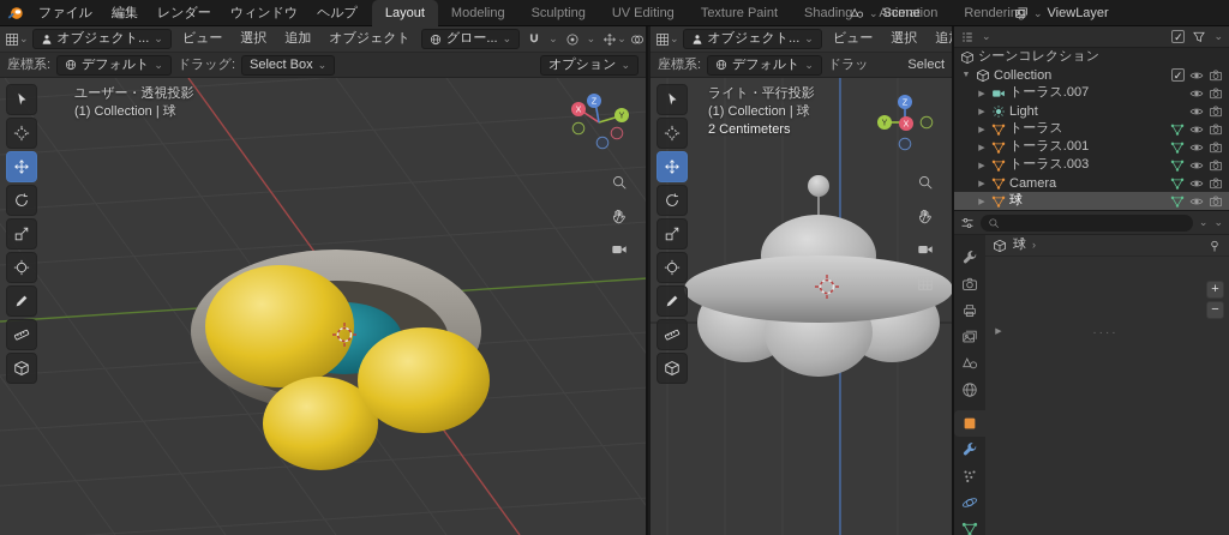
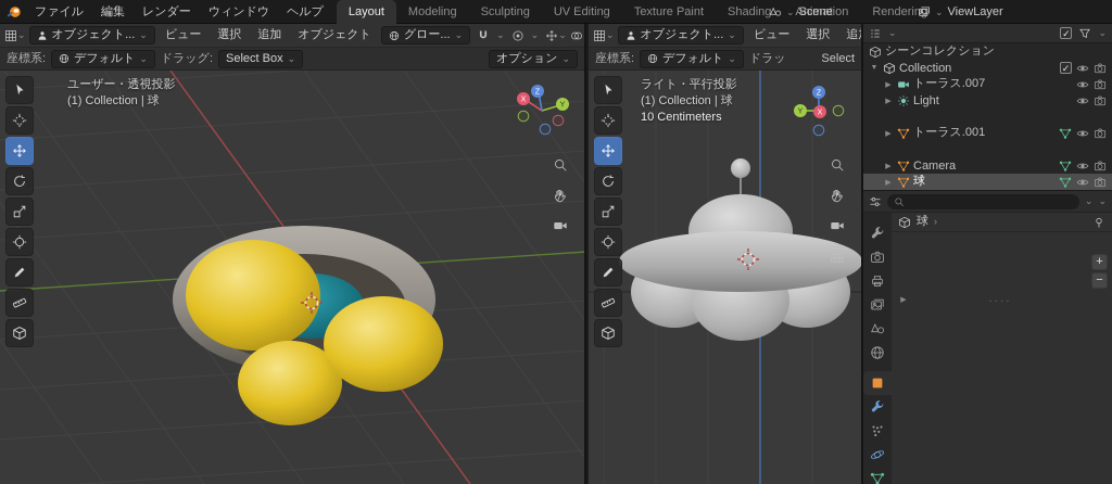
  ファイル
  編集
  レンダー
  ウィンドウ
  ヘルプ
  Layout
  Modeling
  Sculpting
  UV Editing
  Texture Paint
  Shading
  Animation
  Rendering
  ⌄
  Scene
  ⌄
  ViewLayer
  ⌄
  オブジェクト...
  ⌄
  ビュー
  選択
  追加
  オブジェクト
  グロー...
  ⌄
  ⌄
  ⌄
  ⌄
  座標系:
  デフォルト
  ⌄
  ドラッグ:
  Select Box
  ⌄
  オプション
  ⌄
  ユーザー・透視投影
  (1) Collection | 球
  ⌄
  オブジェクト...
  ⌄
  ビュー
  選択
  座標系:
  デフォルト
  ⌄
  ドラッ
  Select
  ライト・平行投影
  (1) Collection | 球
- 2 Centimeters
+ 10 Centimeters
  ⌄
  ✓
  ⌄
  シーンコレクション
  Collection
  ✓
  トーラス.007
  Light
- トーラス
  トーラス.001
- トーラス.003
  Camera
  球
  ⌄
  ⌄
  球
  ›
  +
  −
  ····
